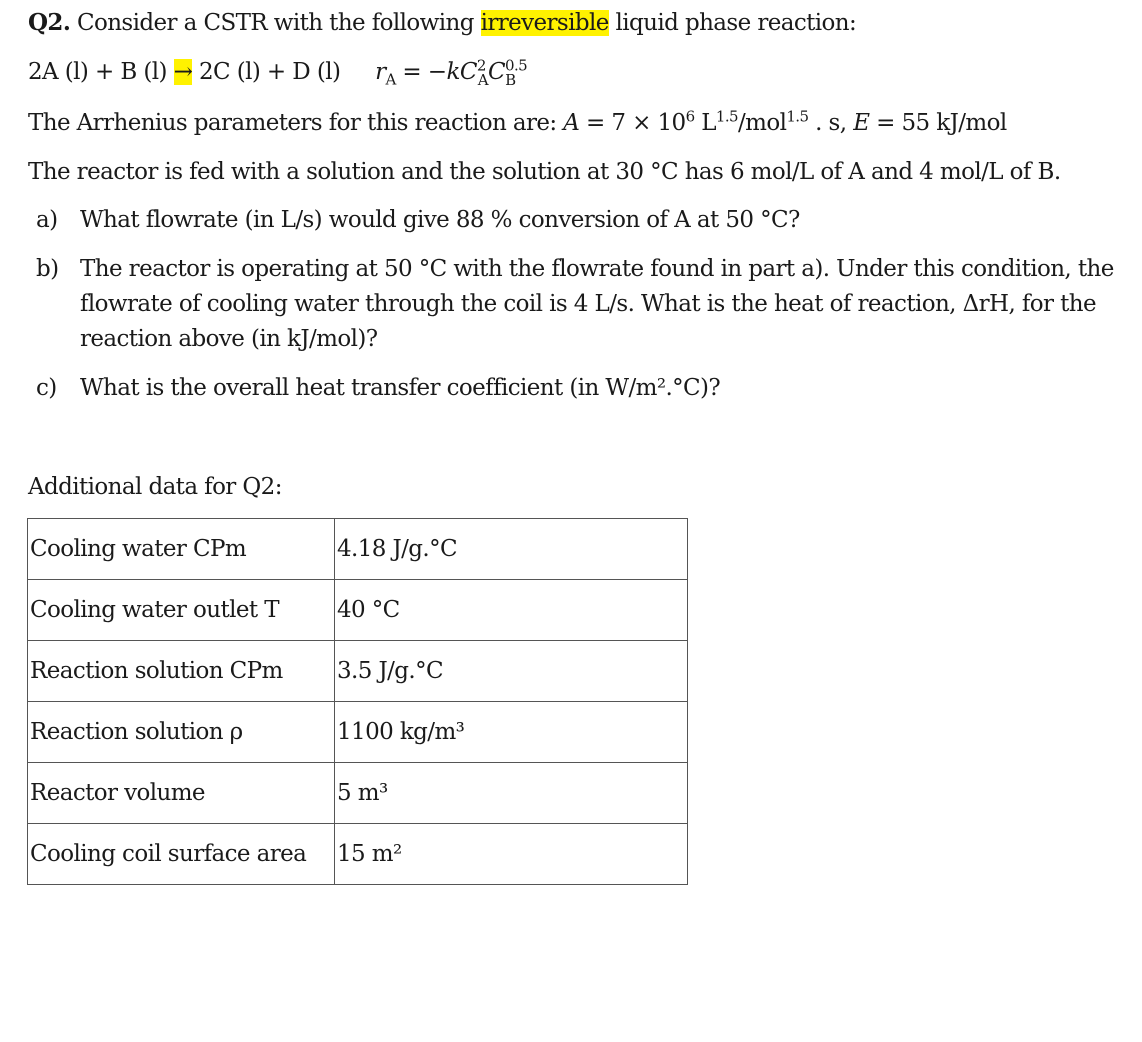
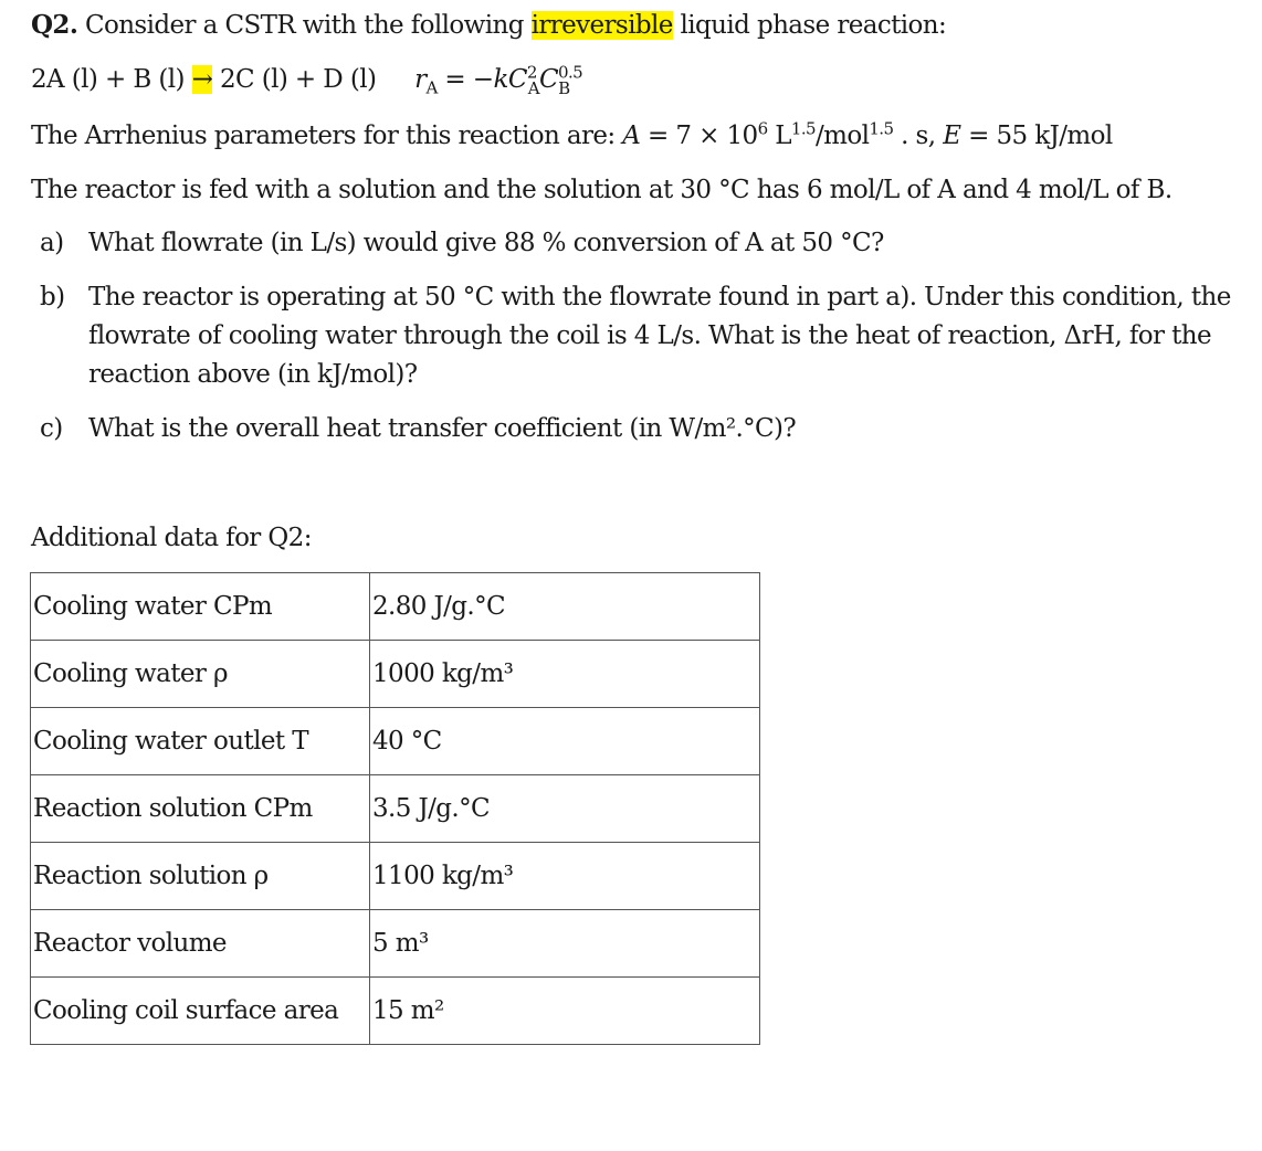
  Q2. Consider a CSTR with the following irreversible liquid phase reaction:
  2A (l) + B (l) → 2C (l) + D (l) rA = −kC2AC0.5B
  The Arrhenius parameters for this reaction are: A = 7 × 106 L1.5/mol1.5 . s, E = 55 kJ/mol
  The reactor is fed with a solution and the solution at 30 °C has 6 mol/L of A and 4 mol/L of B.
  a)
  What flowrate (in L/s) would give 88 % conversion of A at 50 °C?
  b)
  The reactor is operating at 50 °C with the flowrate found in part a). Under this condition, the flowrate of cooling water through the coil is 4 L/s. What is the heat of reaction, ΔrH, for the reaction above (in kJ/mol)?
  c)
  What is the overall heat transfer coefficient (in W/m².°C)?
  Additional data for Q2:
- Cooling water CPm	4.18 J/g.°C
+ Cooling water CPm	2.80 J/g.°C
+ Cooling water ρ	1000 kg/m³
  Cooling water outlet T	40 °C
  Reaction solution CPm	3.5 J/g.°C
  Reaction solution ρ	1100 kg/m³
  Reactor volume	5 m³
  Cooling coil surface area	15 m²
